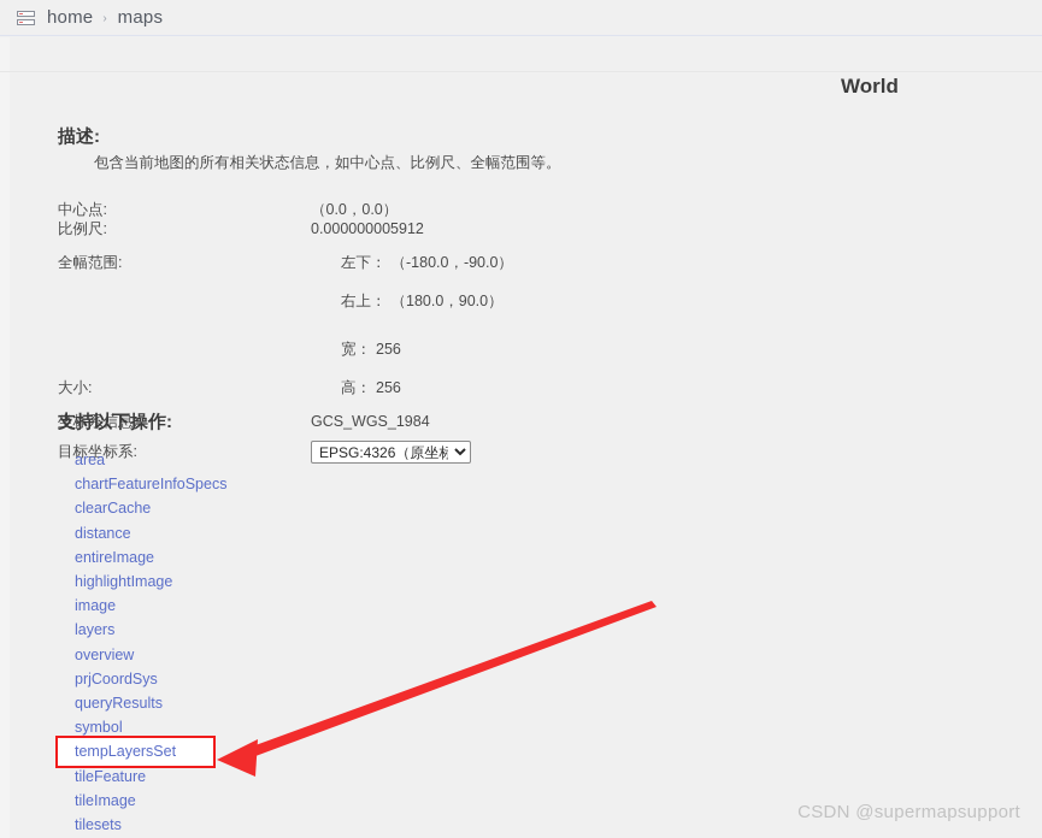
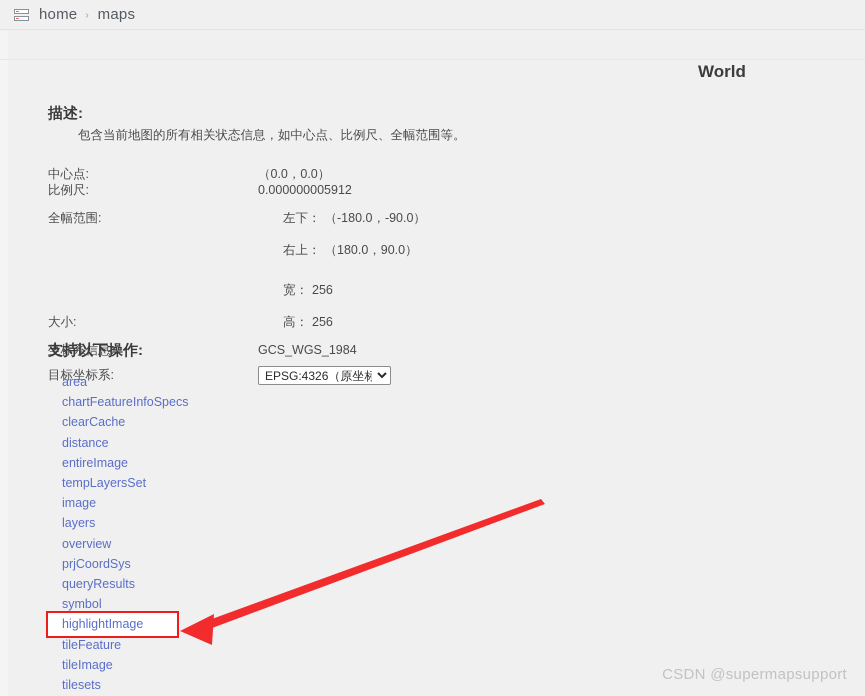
  home
  ›
  maps
  World
  描述:
  包含当前地图的所有相关状态信息，如中心点、比例尺、全幅范围等。
  中心点:
  （0.0，0.0）
  比例尺:
  0.000000005912
  全幅范围:
  左下： （-180.0，-90.0）
  右上： （180.0，90.0）
  宽： 256
  大小:
  高： 256
  坐标系信息:
  GCS_WGS_1984
  目标坐标系:
  EPSG:4326（原坐标
  支持以下操作:
  area
  chartFeatureInfoSpecs
  clearCache
  distance
  entireImage
- highlightImage
+ tempLayersSet
  image
  layers
  overview
  prjCoordSys
  queryResults
  symbol
- tempLayersSet
+ highlightImage
  tileFeature
  tileImage
  tilesets
  CSDN @supermapsupport
